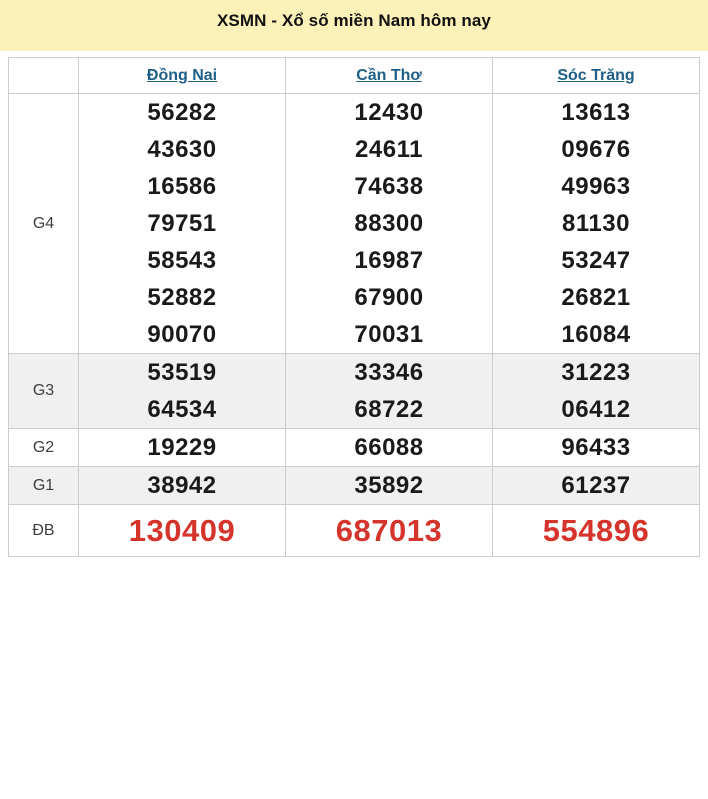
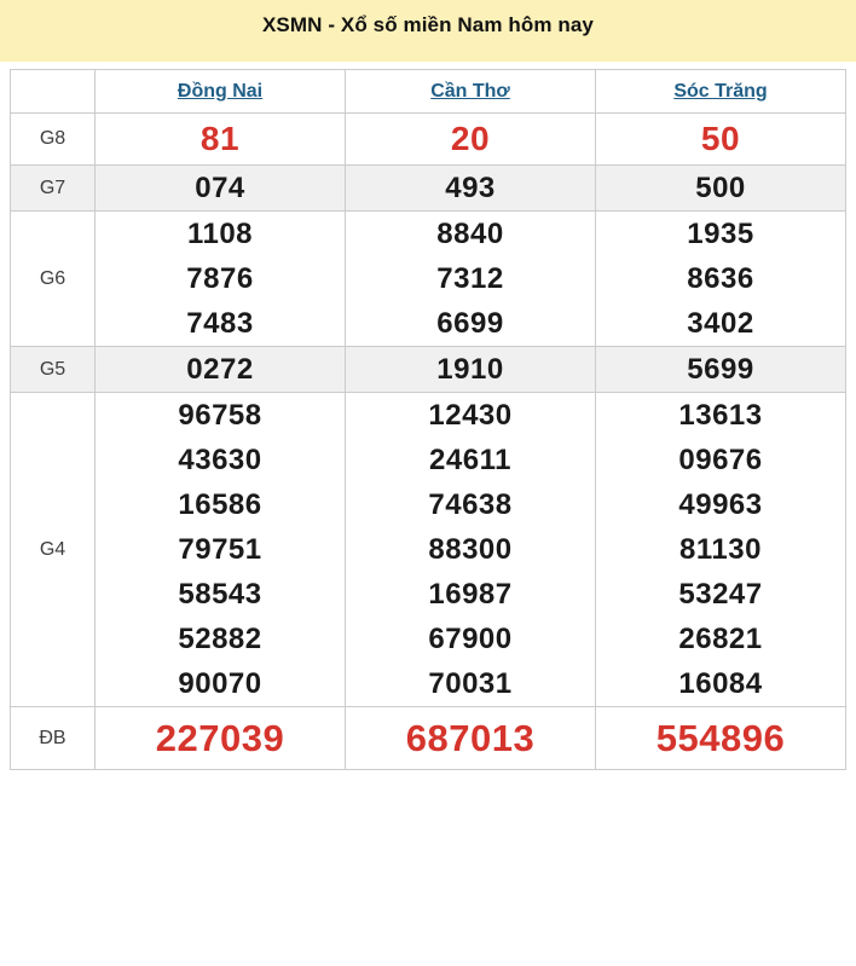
  XSMN - Xổ số miền Nam hôm nay
  	Đồng Nai	Cần Thơ	Sóc Trăng
+ G8	81	20	50
+ G7	074	493	500
+ G6	110878767483	884073126699	193586363402
+ G5	0272	1910	5699
- G4	56282436301658679751585435288290070	12430246117463888300169876790070031	13613096764996381130532472682116084
+ G4	96758436301658679751585435288290070	12430246117463888300169876790070031	13613096764996381130532472682116084
- G3	5351964534	3334668722	3122306412
- G2	19229	66088	96433
- G1	38942	35892	61237
- ĐB	130409	687013	554896
+ ĐB	227039	687013	554896
